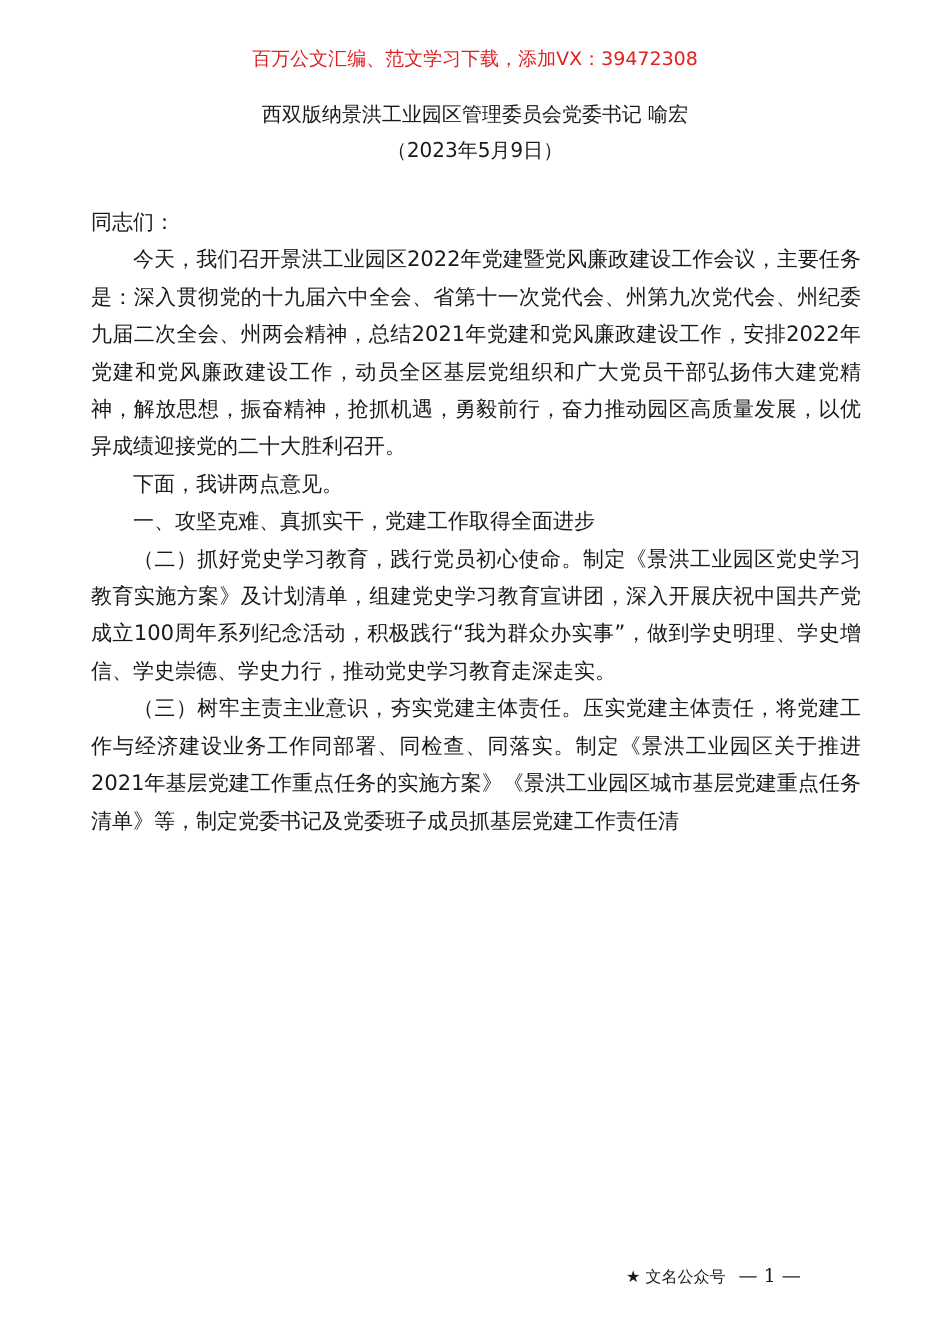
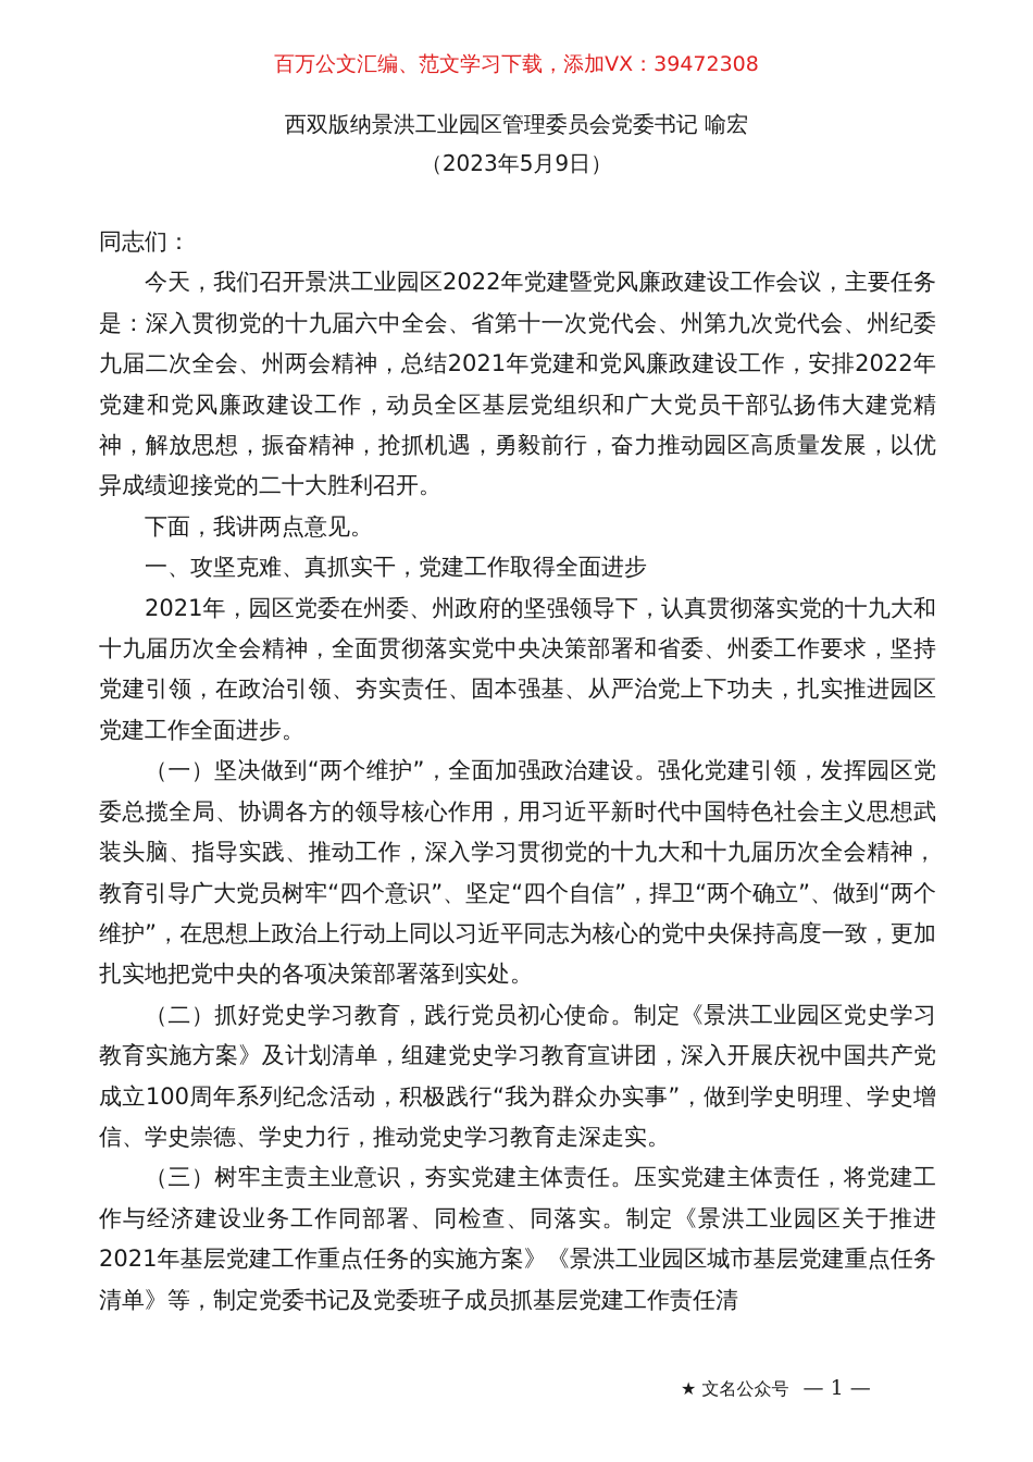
  百万公文汇编、范文学习下载，添加VX：39472308
  西双版纳景洪工业园区管理委员会党委书记 喻宏
  （2023年5月9日）
  同志们：
  今天，我们召开景洪工业园区2022年党建暨党风廉政建设工作会议，主要任务是：深入贯彻党的十九届六中全会、省第十一次党代会、州第九次党代会、州纪委九届二次全会、州两会精神，总结2021年党建和党风廉政建设工作，安排2022年党建和党风廉政建设工作，动员全区基层党组织和广大党员干部弘扬伟大建党精神，解放思想，振奋精神，抢抓机遇，勇毅前行，奋力推动园区高质量发展，以优异成绩迎接党的二十大胜利召开。
  下面，我讲两点意见。
  一、攻坚克难、真抓实干，党建工作取得全面进步
+ 2021年，园区党委在州委、州政府的坚强领导下，认真贯彻落实党的十九大和十九届历次全会精神，全面贯彻落实党中央决策部署和省委、州委工作要求，坚持党建引领，在政治引领、夯实责任、固本强基、从严治党上下功夫，扎实推进园区党建工作全面进步。
+ （一）坚决做到“两个维护”，全面加强政治建设。强化党建引领，发挥园区党委总揽全局、协调各方的领导核心作用，用习近平新时代中国特色社会主义思想武装头脑、指导实践、推动工作，深入学习贯彻党的十九大和十九届历次全会精神，教育引导广大党员树牢“四个意识”、坚定“四个自信”，捍卫“两个确立”、做到“两个维护”，在思想上政治上行动上同以习近平同志为核心的党中央保持高度一致，更加扎实地把党中央的各项决策部署落到实处。
  （二）抓好党史学习教育，践行党员初心使命。制定《景洪工业园区党史学习教育实施方案》及计划清单，组建党史学习教育宣讲团，深入开展庆祝中国共产党成立100周年系列纪念活动，积极践行“我为群众办实事”，做到学史明理、学史增信、学史崇德、学史力行，推动党史学习教育走深走实。
  （三）树牢主责主业意识，夯实党建主体责任。压实党建主体责任，将党建工作与经济建设业务工作同部署、同检查、同落实。制定《景洪工业园区关于推进2021年基层党建工作重点任务的实施方案》《景洪工业园区城市基层党建重点任务清单》等，制定党委书记及党委班子成员抓基层党建工作责任清
  ★ 文名公众号 — 1 —
